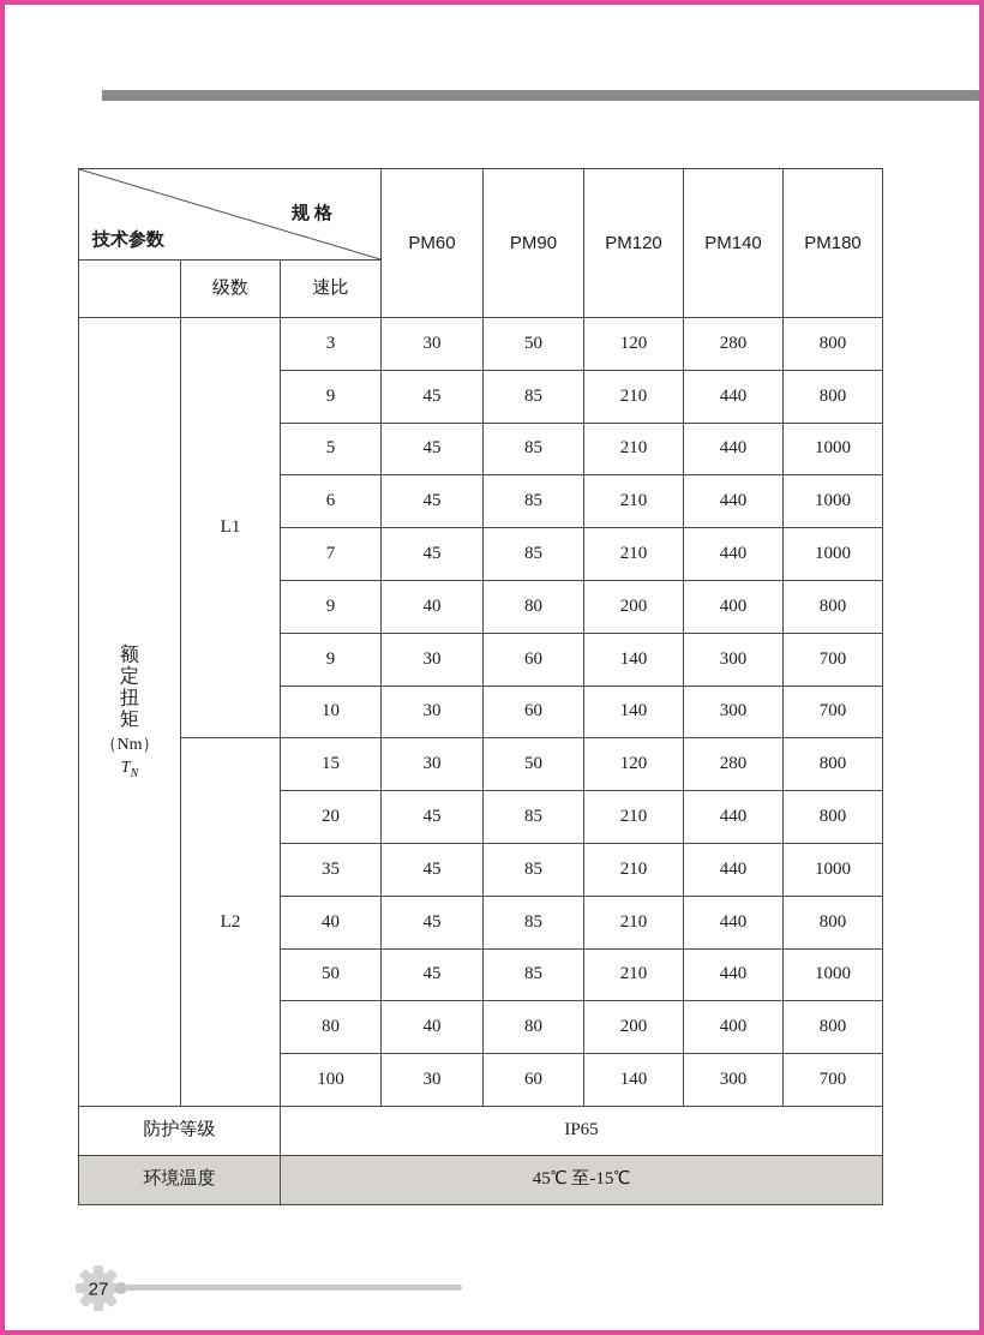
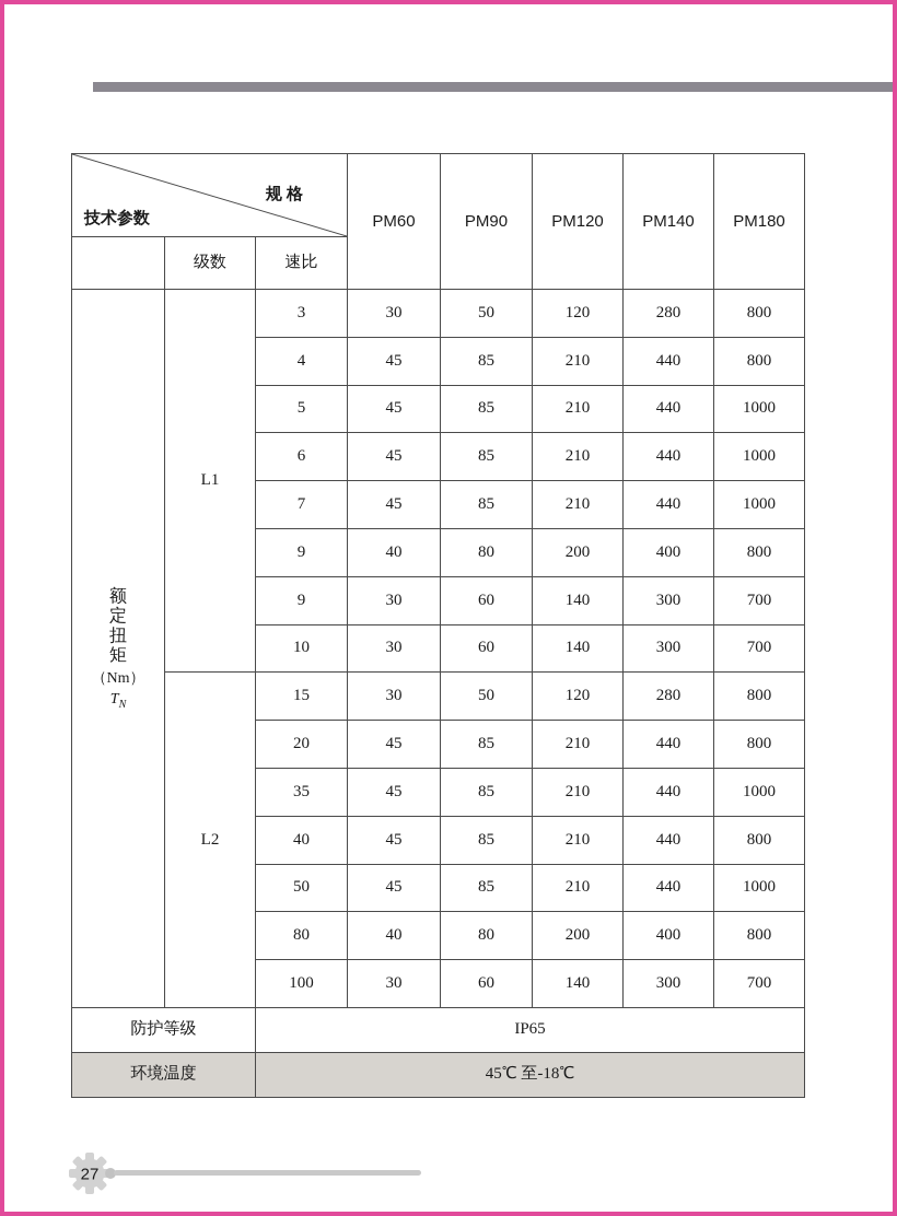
  规 格 技术参数	PM60	PM90	PM120	PM140	PM180
  	级数	速比
  额定扭矩（Nm）TN	L1	3	30	50	120	280	800
- 9	45	85	210	440	800
+ 4	45	85	210	440	800
  5	45	85	210	440	1000
  6	45	85	210	440	1000
  7	45	85	210	440	1000
  9	40	80	200	400	800
  9	30	60	140	300	700
  10	30	60	140	300	700
  L2	15	30	50	120	280	800
  20	45	85	210	440	800
  35	45	85	210	440	1000
  40	45	85	210	440	800
  50	45	85	210	440	1000
  80	40	80	200	400	800
  100	30	60	140	300	700
  防护等级	IP65
- 环境温度	45℃ 至-15℃
+ 环境温度	45℃ 至-18℃
  27
